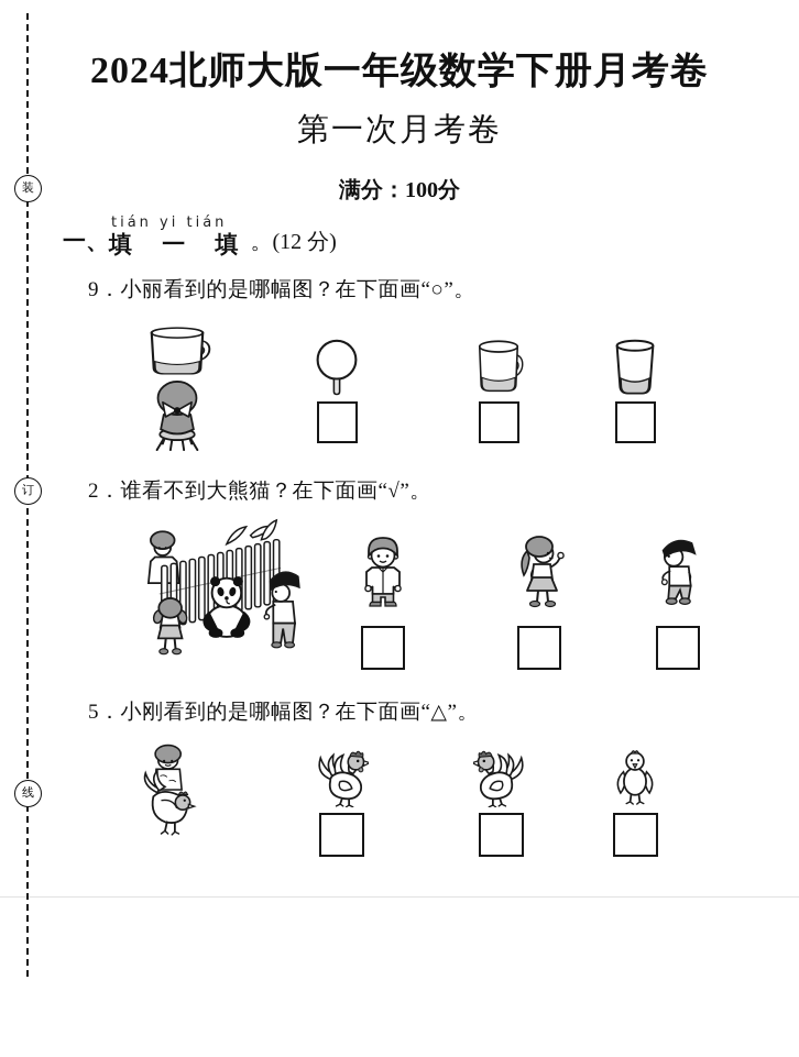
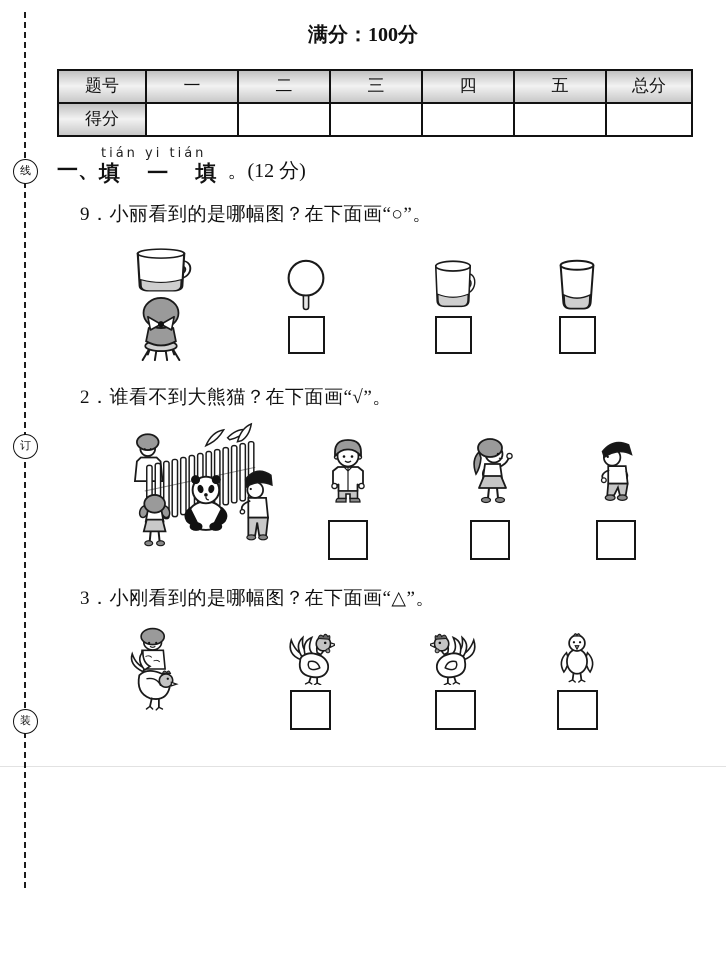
- 装
+ 线
  订
- 线
+ 装
- 2024北师大版一年级数学下册月考卷
- 第一次月考卷
  满分：100分
+ 题号	一	二	三	四	五	总分
+ 得分
  一、
  tián yi tián
  填 一 填
  。(12 分)
  9．小丽看到的是哪幅图？在下面画“○”。
  2．谁看不到大熊猫？在下面画“√”。
- 5．小刚看到的是哪幅图？在下面画“△”。
+ 3．小刚看到的是哪幅图？在下面画“△”。
